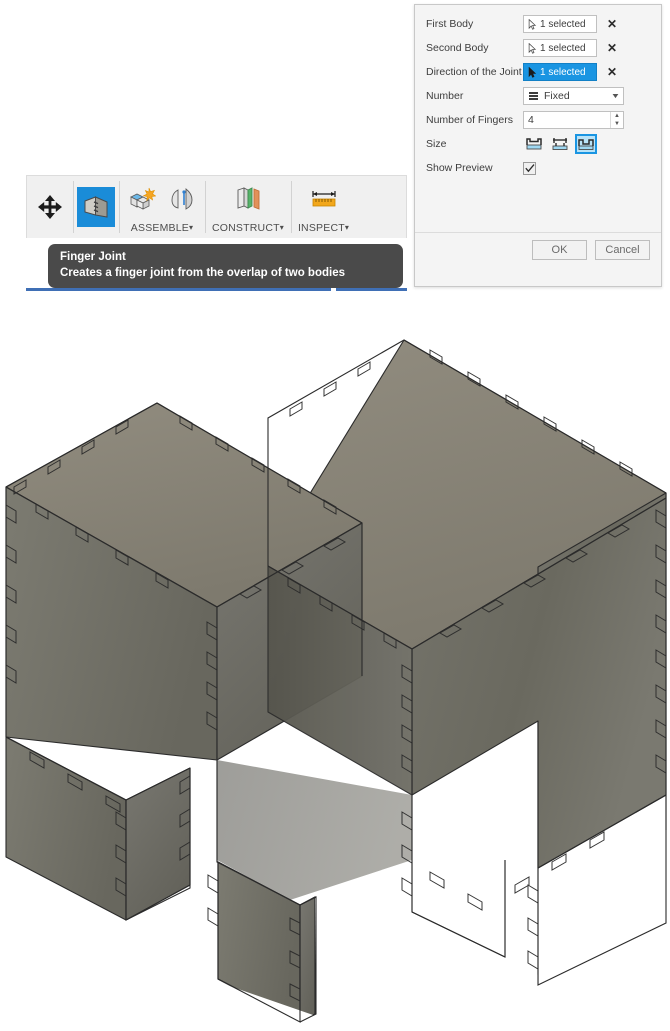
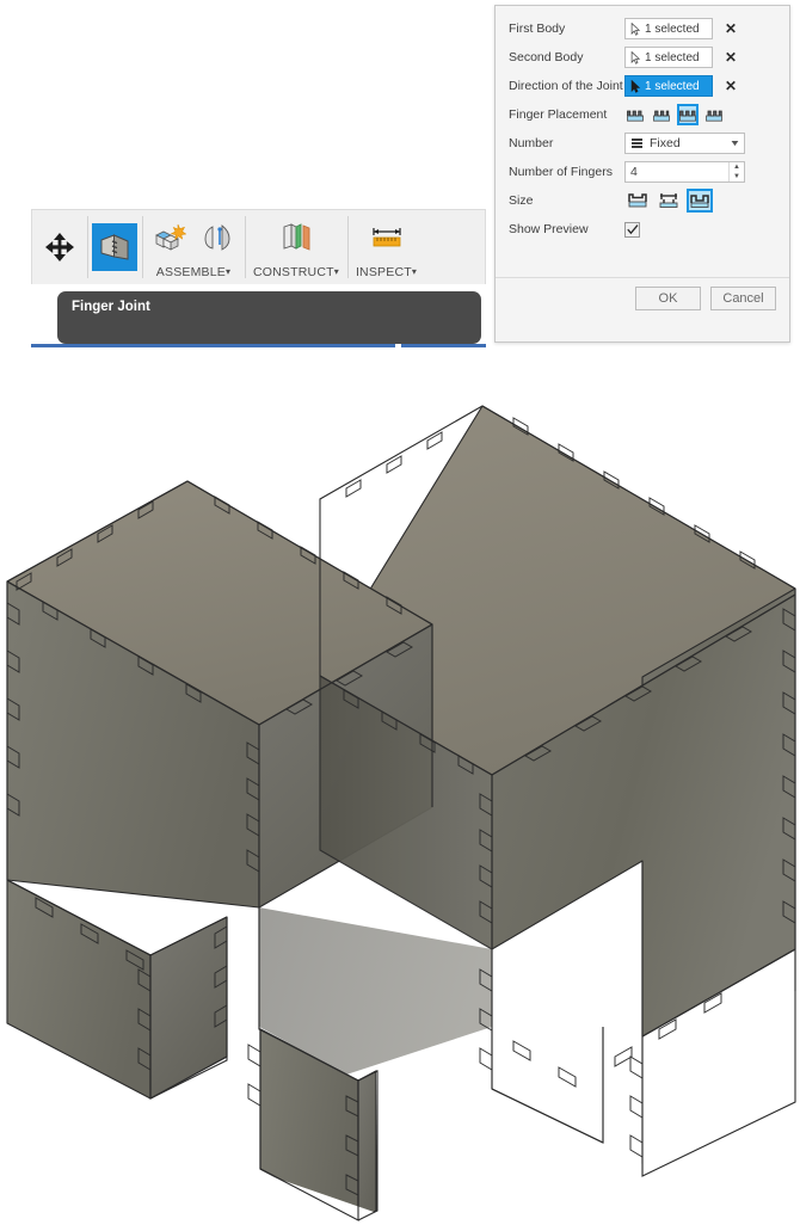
  ASSEMBLE▾
  CONSTRUCT▾
  INSPECT▾
  Finger Joint
- Creates a finger joint from the overlap of two bodies
  First Body
  1 selected
  ✕
  Second Body
  1 selected
  ✕
  Direction of the Joint
  1 selected
  ✕
+ Finger Placement
  Number
  Fixed
  Number of Fingers
  4
  Size
  Show Preview
  OK
  Cancel
